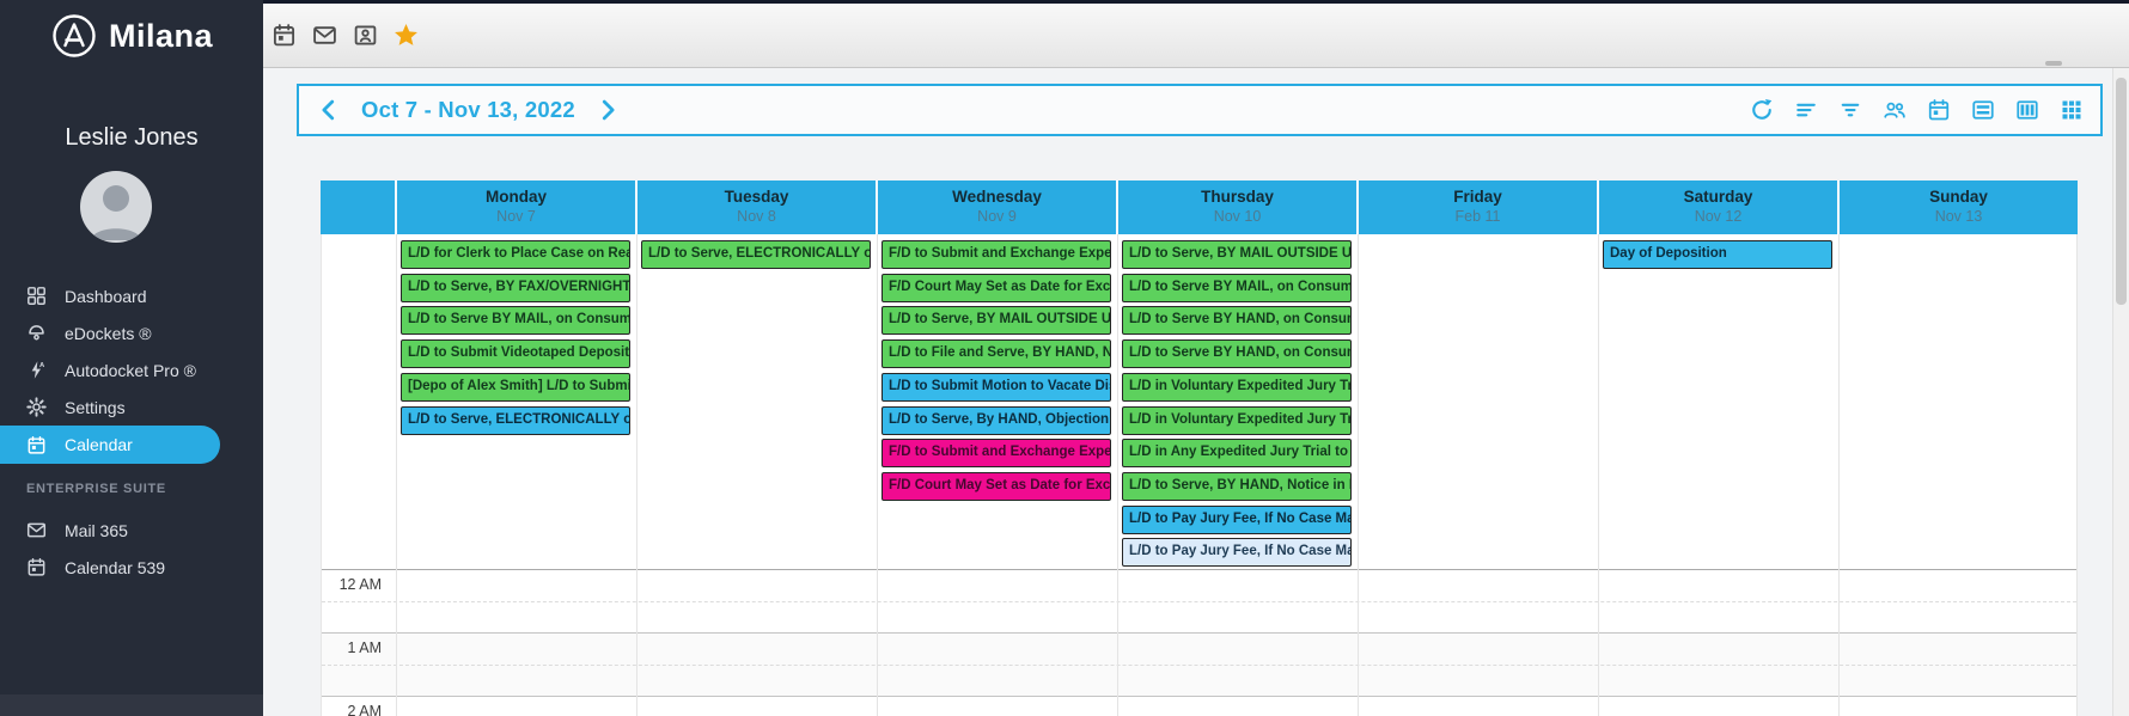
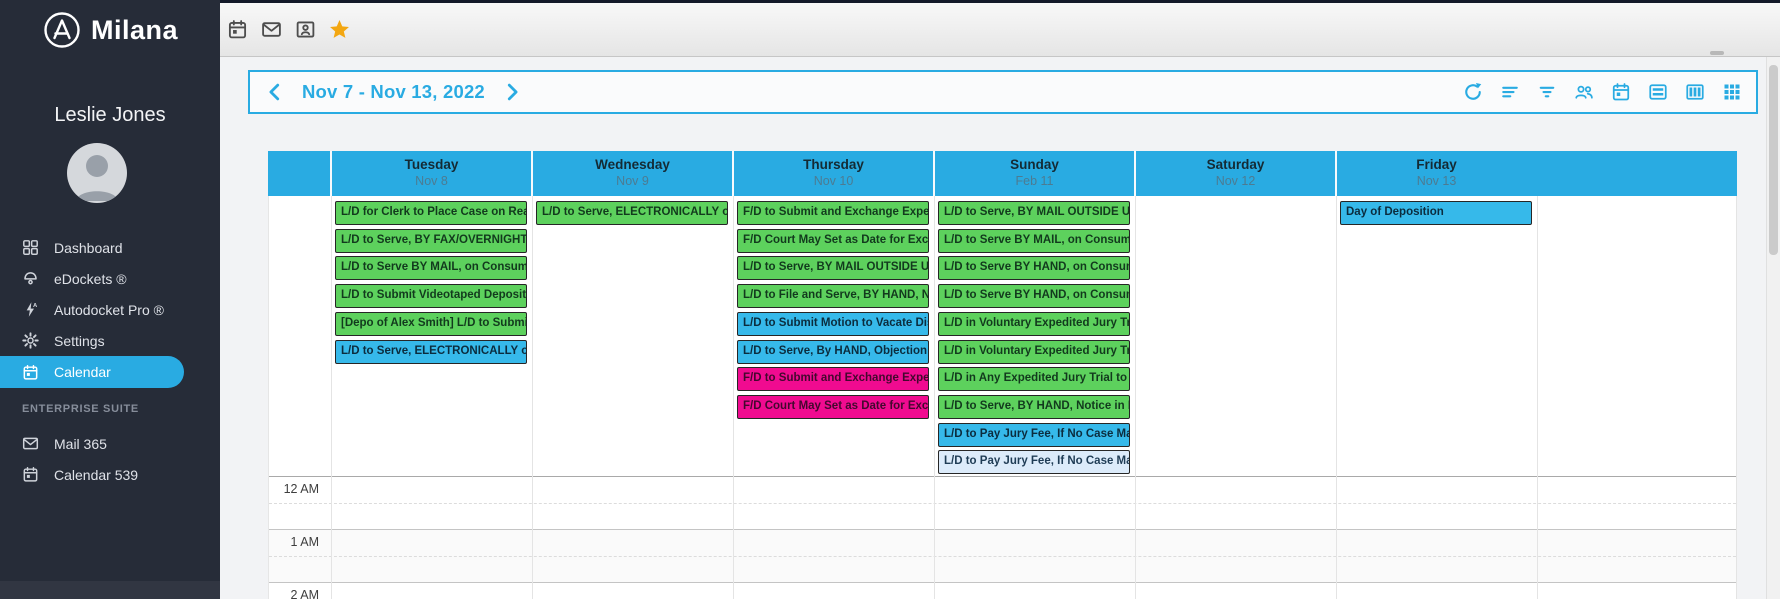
  Milana
  Leslie Jones
  Dashboard
  eDockets ®
  Autodocket Pro ®
  Settings
  Calendar
  ENTERPRISE SUITE
  Mail 365
  Calendar 539
- Oct 7 - Nov 13, 2022
+ Nov 7 - Nov 13, 2022
- Monday
- Nov 7
  Tuesday
  Nov 8
  Wednesday
  Nov 9
  Thursday
  Nov 10
- Friday
+ Sunday
  Feb 11
  Saturday
  Nov 12
- Sunday
+ Friday
  Nov 13
  12 AM
  1 AM
  2 AM
  L/D for Clerk to Place Case on Rea
  L/D to Serve, BY FAX/OVERNIGHT
  L/D to Serve BY MAIL, on Consum
  L/D to Submit Videotaped Deposit
  [Depo of Alex Smith] L/D to Submi
  L/D to Serve, ELECTRONICALLY o
  L/D to Serve, ELECTRONICALLY o
  F/D to Submit and Exchange Expe
  F/D Court May Set as Date for Exc
  L/D to Serve, BY MAIL OUTSIDE U
  L/D to File and Serve, BY HAND, N
  L/D to Submit Motion to Vacate Di
  L/D to Serve, By HAND, Objection
  F/D to Submit and Exchange Expe
  F/D Court May Set as Date for Exc
  L/D to Serve, BY MAIL OUTSIDE U
  L/D to Serve BY MAIL, on Consum
  L/D to Serve BY HAND, on Consu
  L/D to Serve BY HAND, on Consu
  L/D in Voluntary Expedited Jury Tr
  L/D in Voluntary Expedited Jury Tr
  L/D in Any Expedited Jury Trial to
  L/D to Serve, BY HAND, Notice in
  L/D to Pay Jury Fee, If No Case Ma
  L/D to Pay Jury Fee, If No Case Ma
  Day of Deposition
